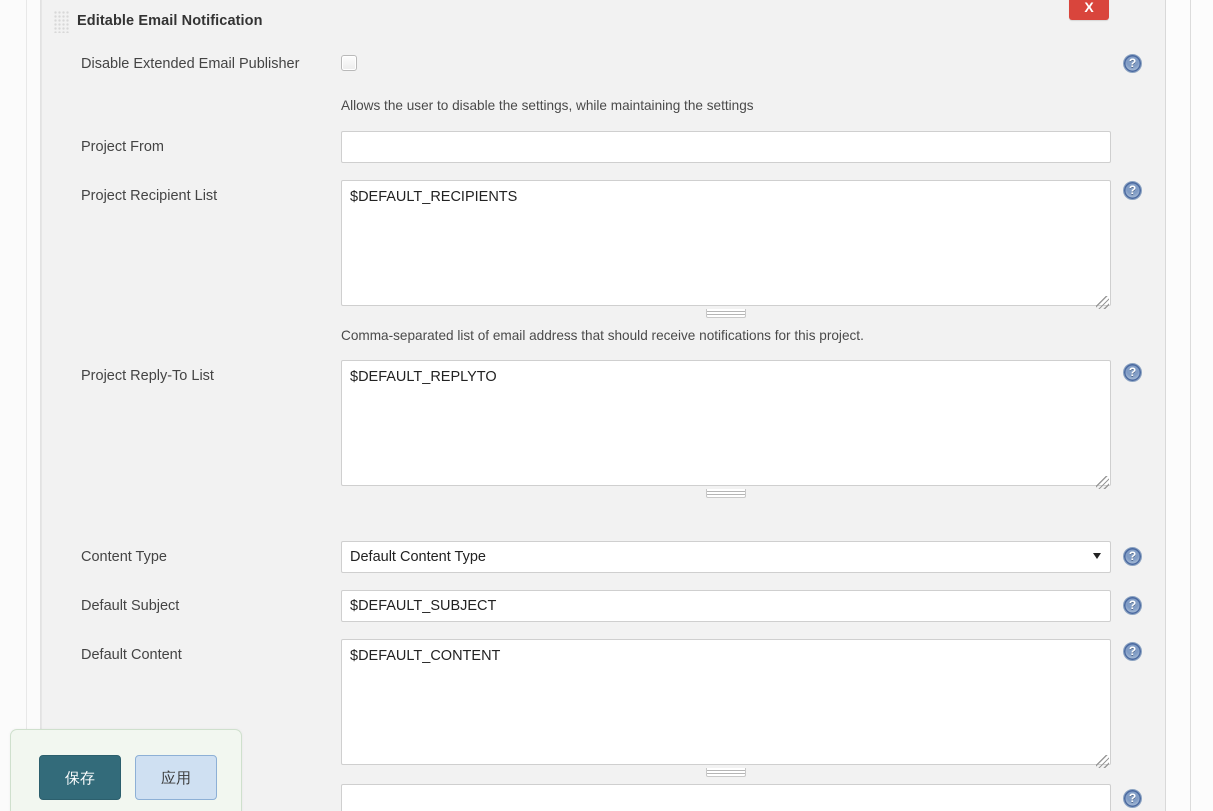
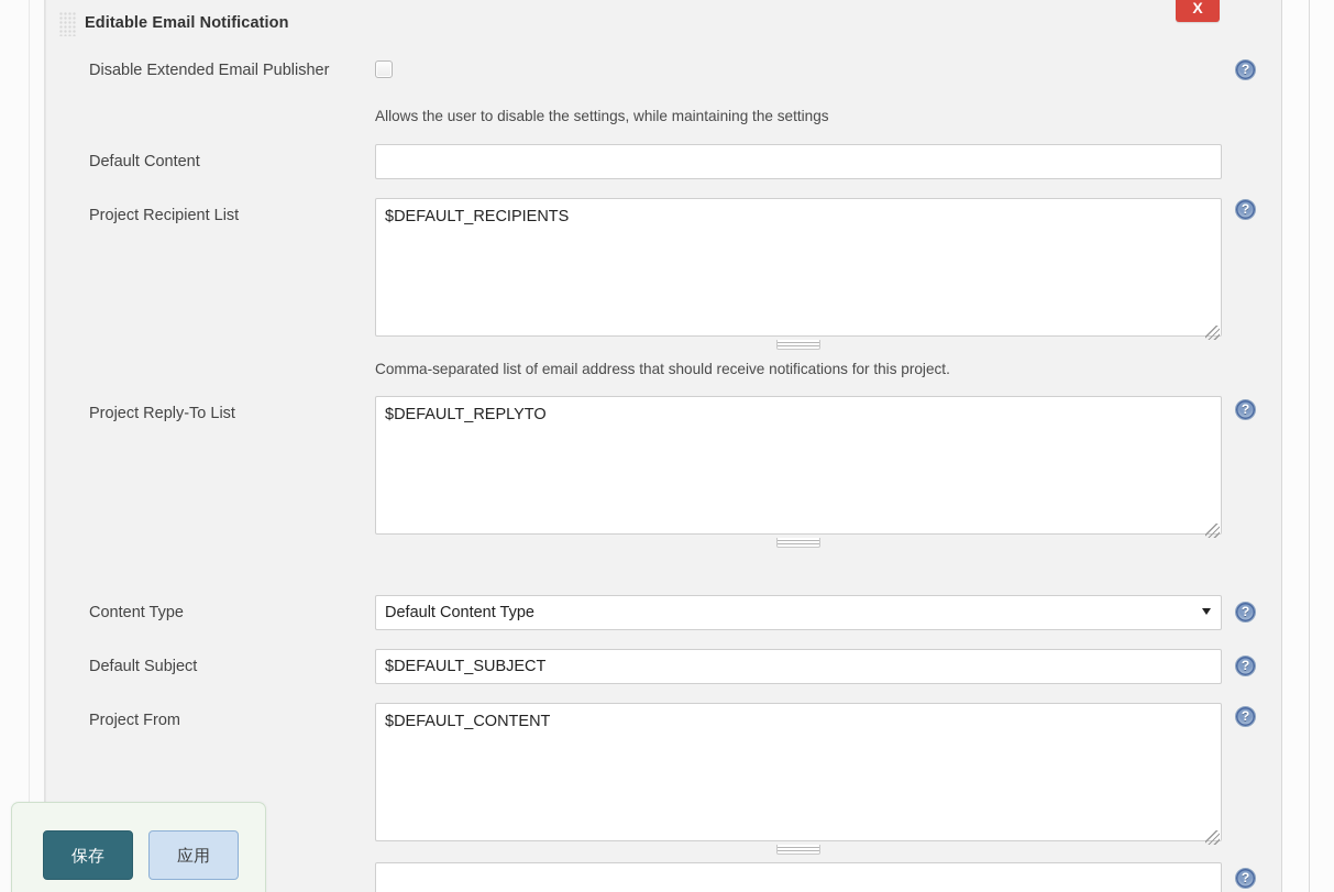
  Editable Email Notification
  X
  Disable Extended Email Publisher
  Allows the user to disable the settings, while maintaining the settings
- Project From
+ Default Content
  Project Recipient List
  $DEFAULT_RECIPIENTS
  Comma-separated list of email address that should receive notifications for this project.
  Project Reply-To List
  $DEFAULT_REPLYTO
  Content Type
  Default Content Type
  Default Subject
  $DEFAULT_SUBJECT
- Default Content
+ Project From
  $DEFAULT_CONTENT
  保存
  应用
